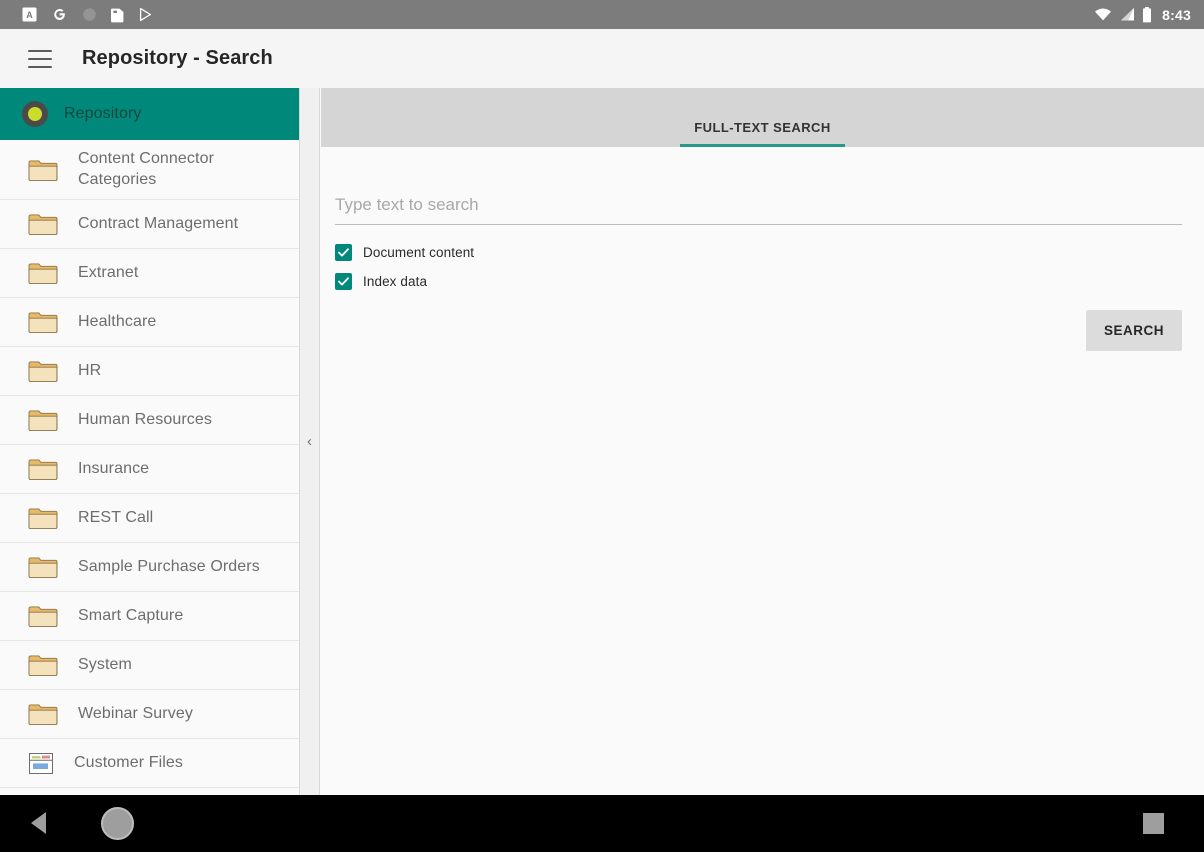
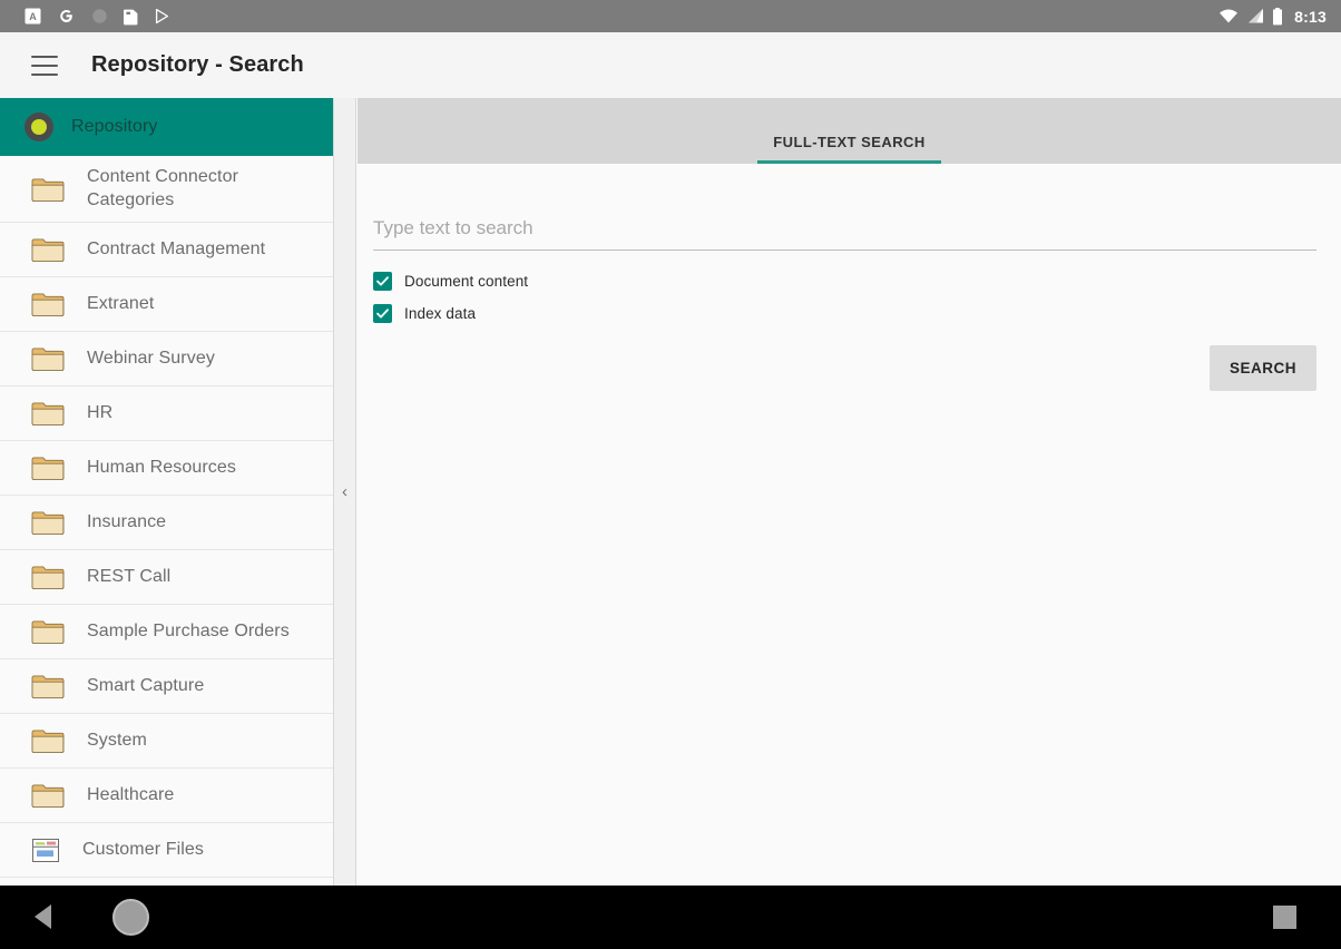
  A
- 8:43
+ 8:13
  Repository - Search
  Repository
  Content Connector Categories
  Contract Management
  Extranet
- Healthcare
+ Webinar Survey
  HR
  Human Resources
  Insurance
  REST Call
  Sample Purchase Orders
  Smart Capture
  System
- Webinar Survey
+ Healthcare
  Customer Files
  ‹
  FULL-TEXT SEARCH
  Type text to search
  Document content
  Index data
  SEARCH
